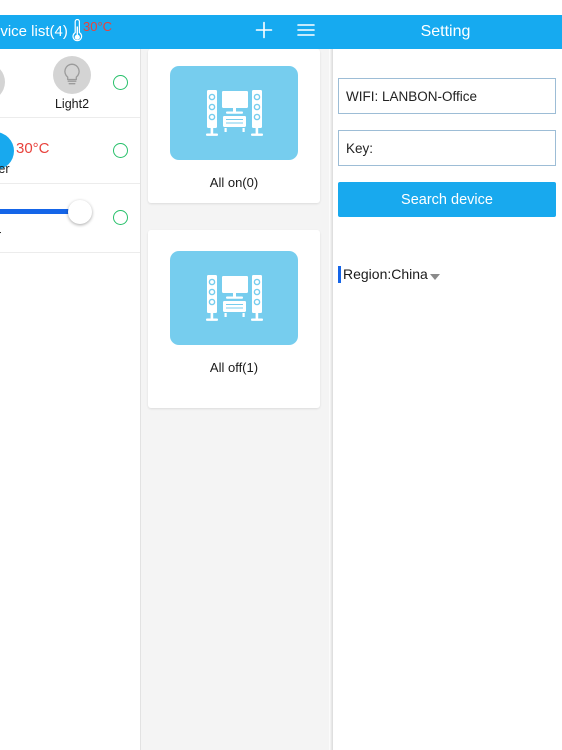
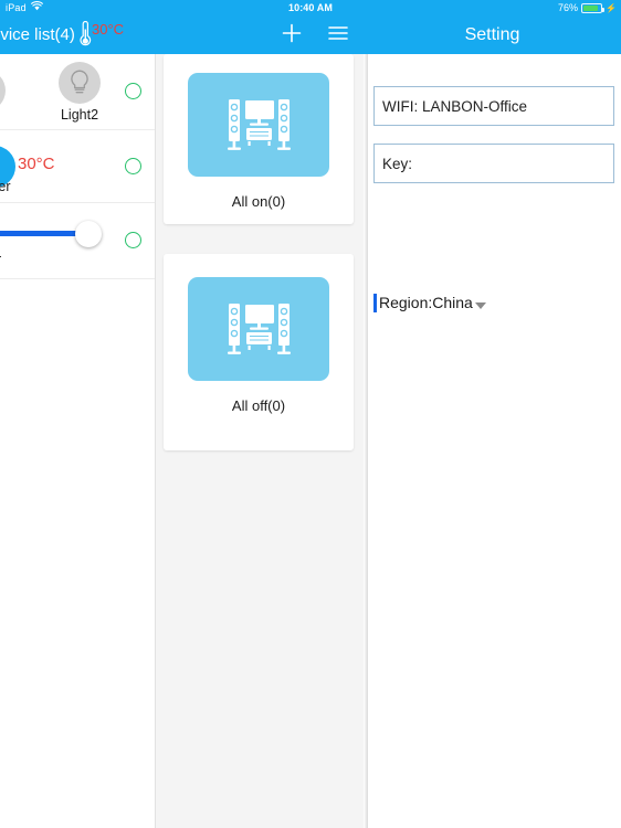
+ iPad
+ 10:40 AM
+ 76%
+ ⚡
  vice list(4)
  30°C
  Setting
  Light2
  30°C
  All on(0)
- All off(1)
+ All off(0)
  WIFI: LANBON-Office
  Key:
- Search device
  Region:China
